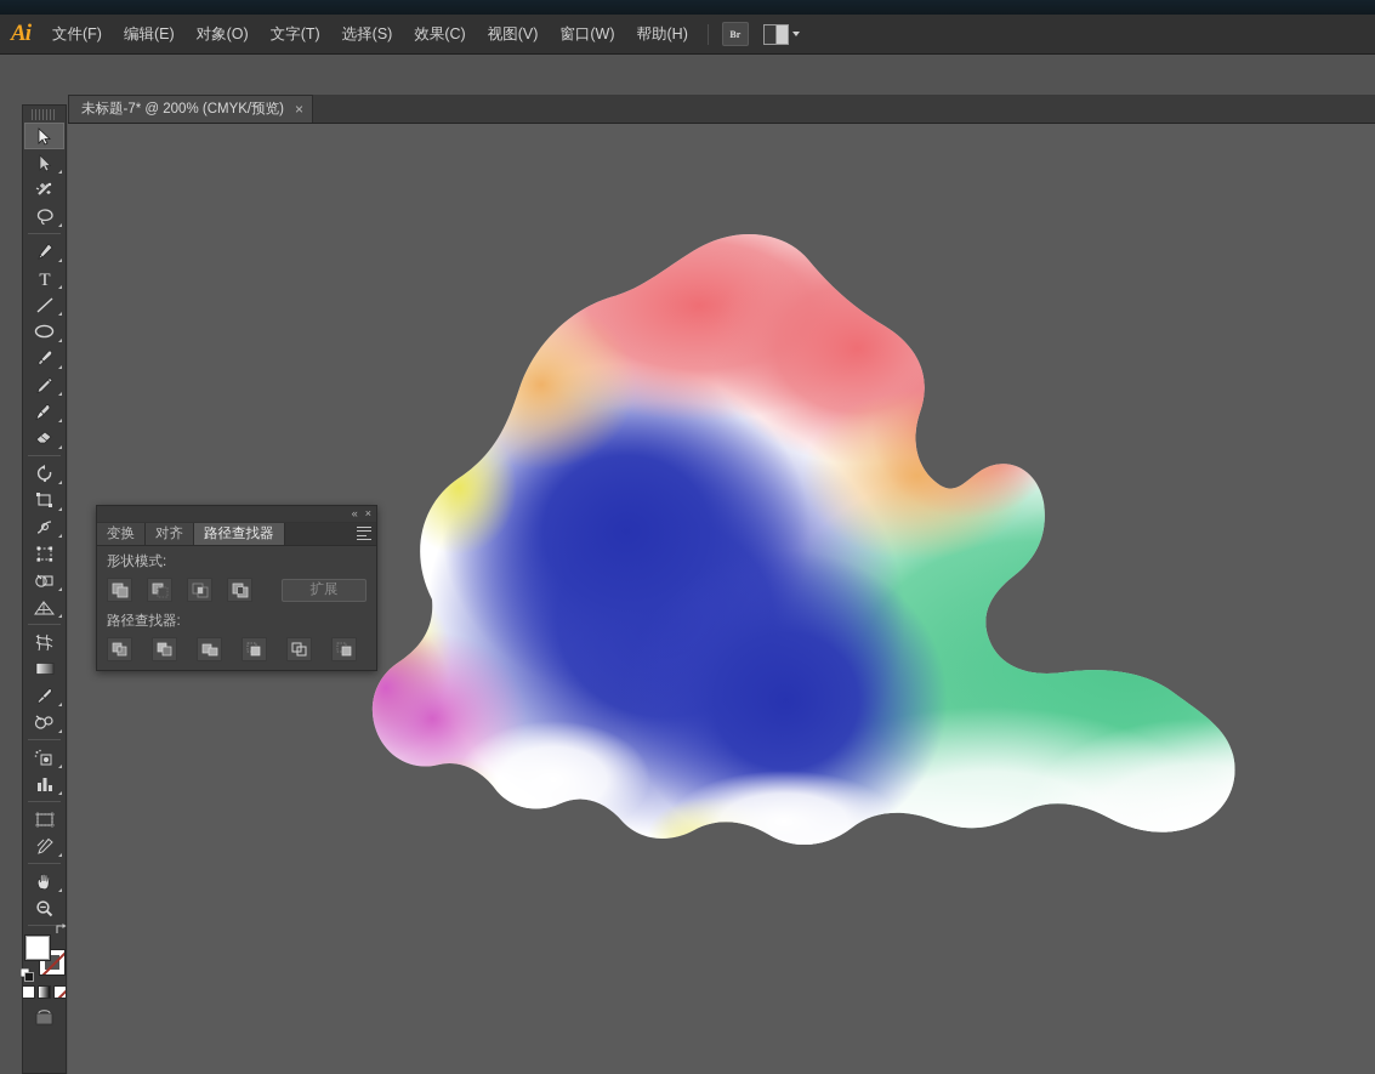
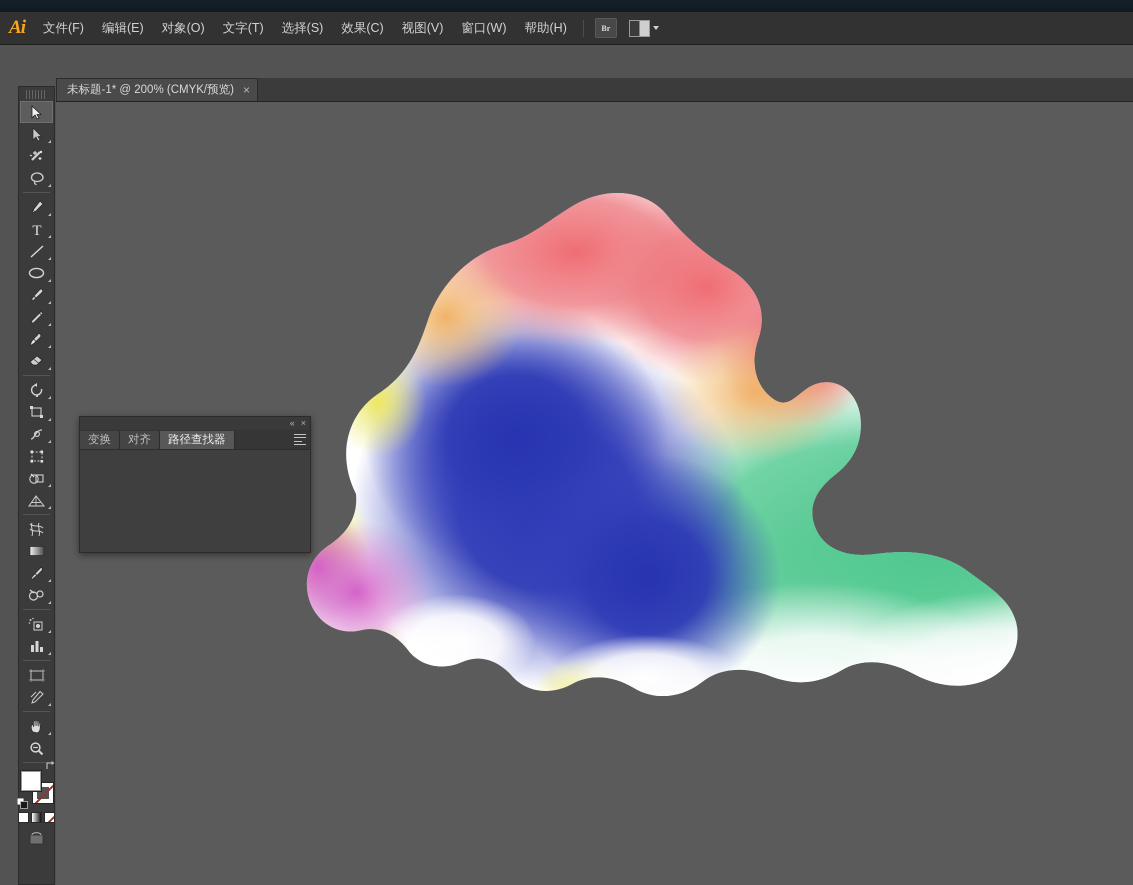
  Ai
  文件(F)
  编辑(E)
  对象(O)
  文字(T)
  选择(S)
  效果(C)
  视图(V)
  窗口(W)
  帮助(H)
  Br
- 未标题-7* @ 200% (CMYK/预览)
+ 未标题-1* @ 200% (CMYK/预览)
  ×
  T
  «
  ×
  变换
  对齐
  路径查找器
- 形状模式:
- 扩展
- 路径查找器:
